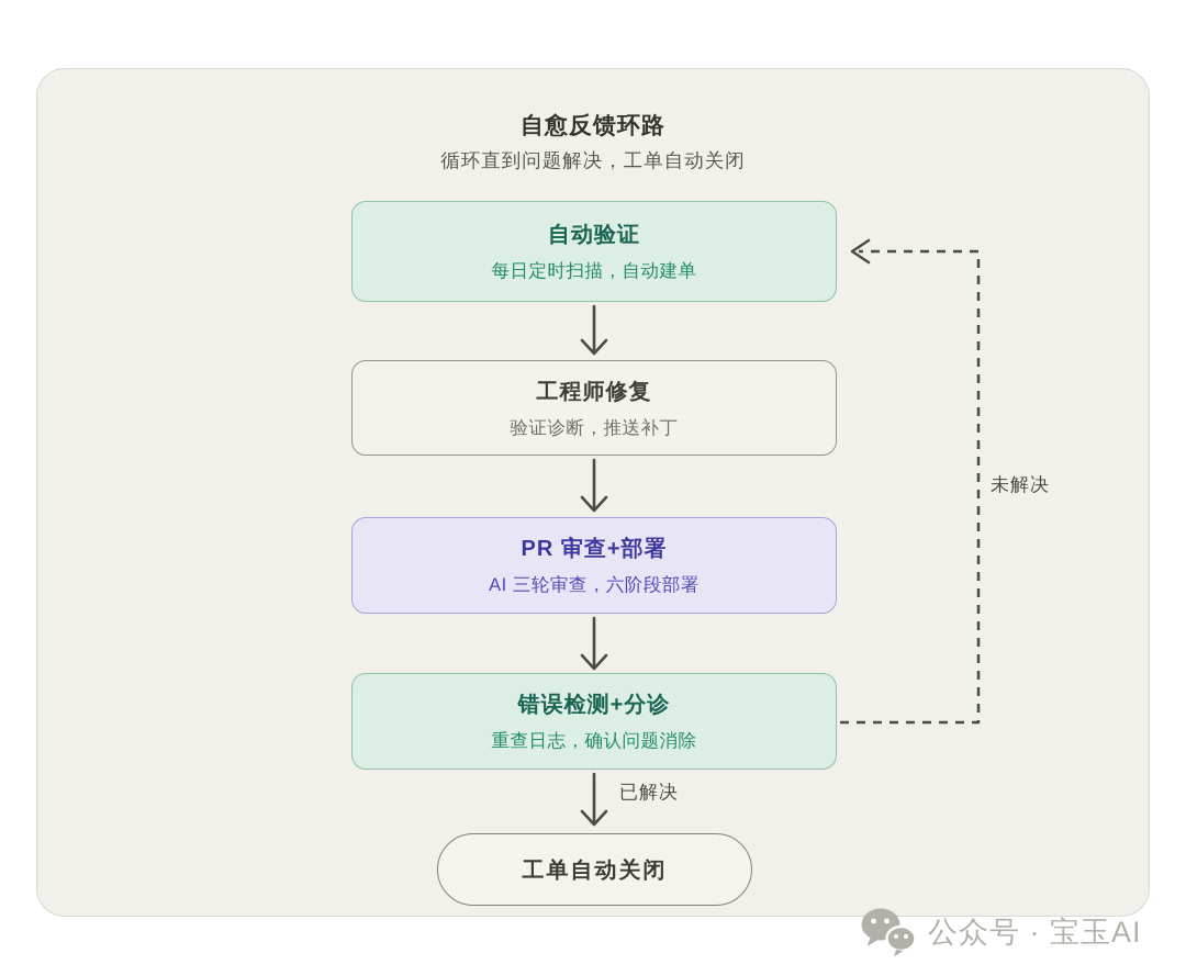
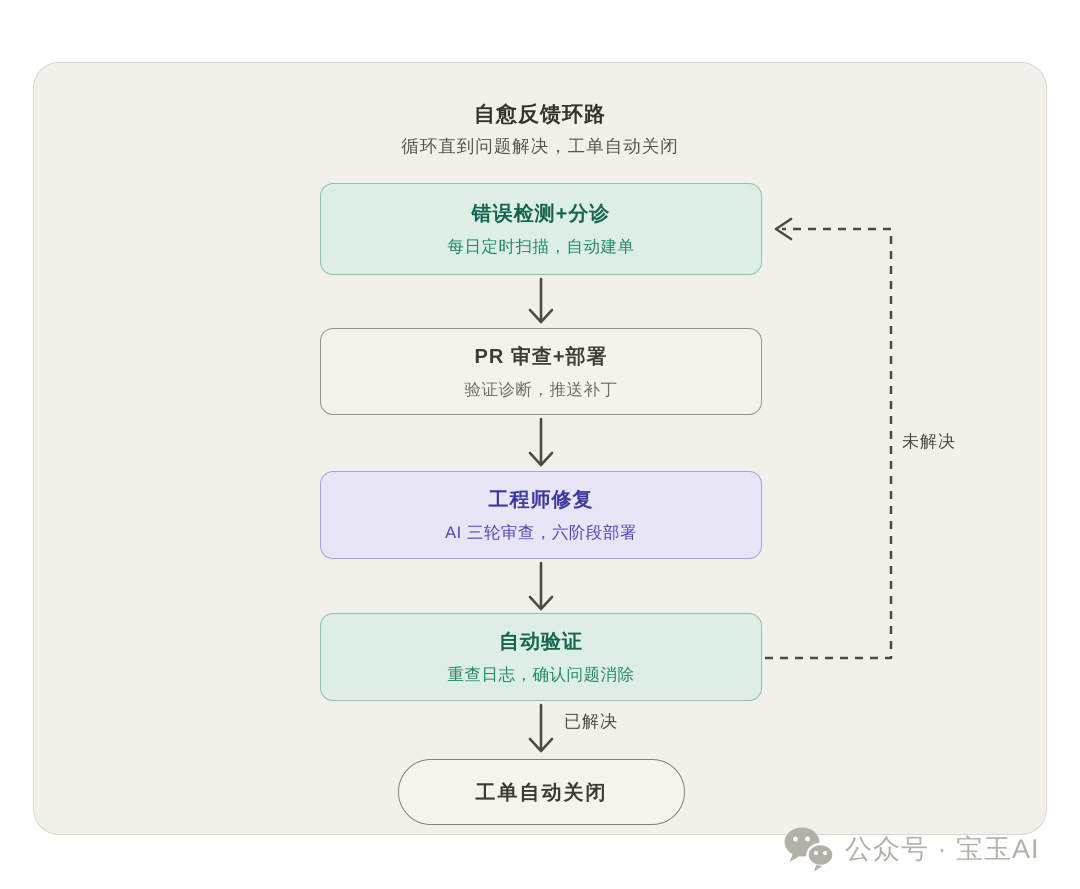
  自愈反馈环路
  循环直到问题解决，工单自动关闭
- 自动验证
+ 错误检测+分诊
  每日定时扫描，自动建单
- 工程师修复
+ PR 审查+部署
  验证诊断，推送补丁
- PR 审查+部署
+ 工程师修复
  AI 三轮审查，六阶段部署
- 错误检测+分诊
+ 自动验证
  重查日志，确认问题消除
  已解决
  未解决
  工单自动关闭
  公众号 · 宝玉AI
